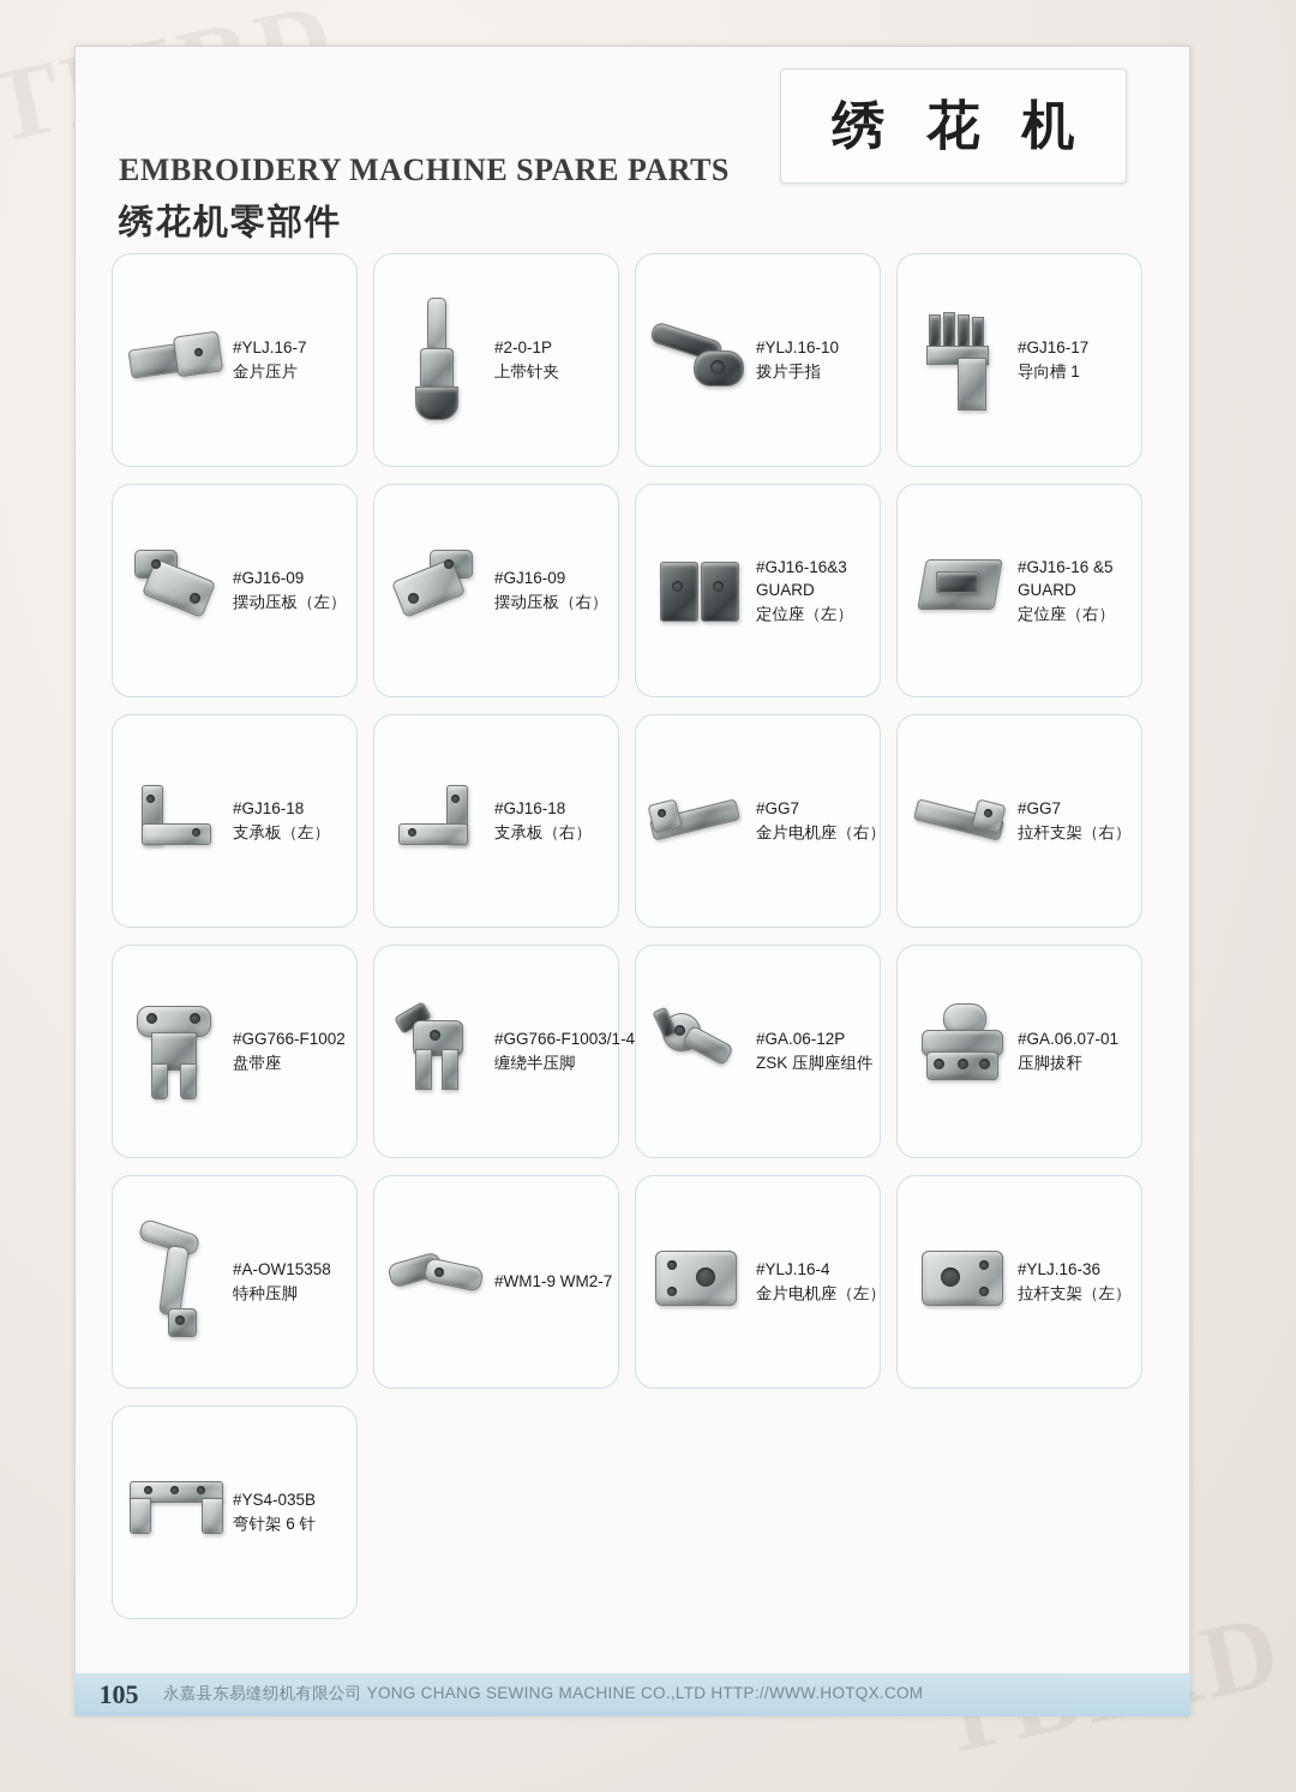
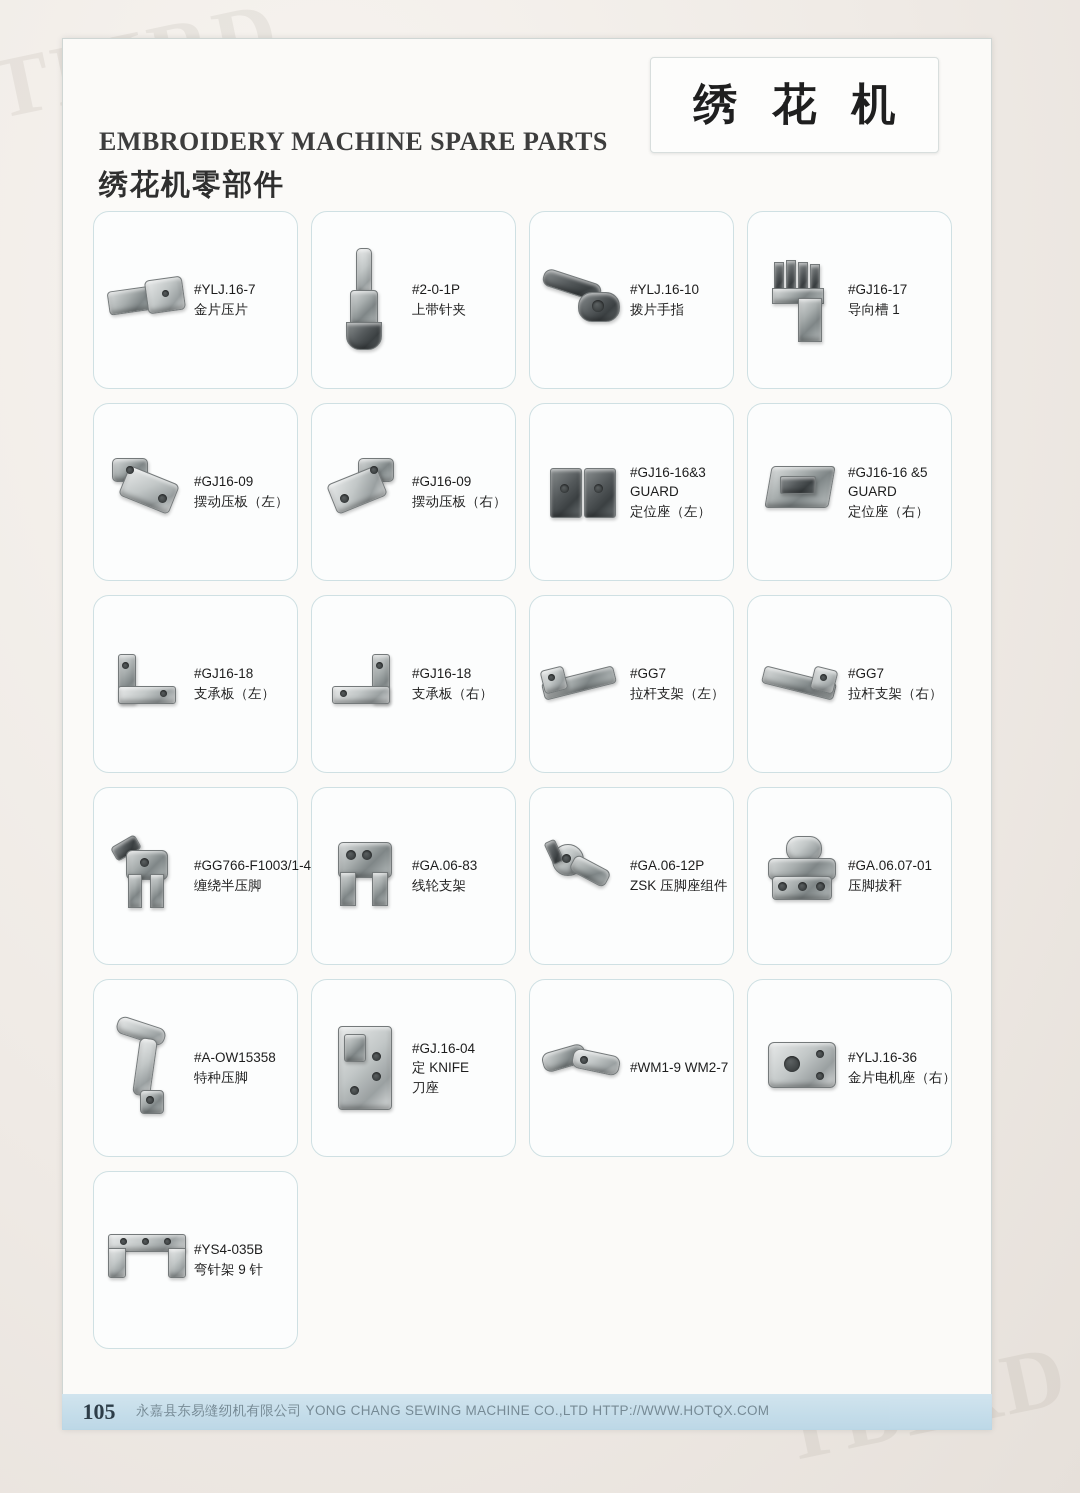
  EMBROIDERY MACHINE SPARE PARTS
  绣花机零部件
  绣 花 机
  #YLJ.16-7
  金片压片
  #2-0-1P
  上带针夹
  #YLJ.16-10
  拨片手指
  #GJ16-17
  导向槽 1
  #GJ16-09
  摆动压板（左）
  #GJ16-09
  摆动压板（右）
  #GJ16-16&3
  GUARD
  定位座（左）
  #GJ16-16 &5
  GUARD
  定位座（右）
  #GJ16-18
  支承板（左）
  #GJ16-18
  支承板（右）
  #GG7
- 金片电机座（右）
+ 拉杆支架（左）
  #GG7
  拉杆支架（右）
- #GG766-F1002
- 盘带座
  #GG766-F1003/1-4
  缠绕半压脚
+ #GA.06-83
+ 线轮支架
  #GA.06-12P
  ZSK 压脚座组件
  #GA.06.07-01
  压脚拔秆
  #A-OW15358
  特种压脚
+ #GJ.16-04
+ 定 KNIFE
+ 刀座
  #WM1-9 WM2-7
- #YLJ.16-4
- 金片电机座（左）
  #YLJ.16-36
- 拉杆支架（左）
+ 金片电机座（右）
  #YS4-035B
- 弯针架 6 针
+ 弯针架 9 针
  105
  永嘉县东易缝纫机有限公司 YONG CHANG SEWING MACHINE CO.,LTD HTTP://WWW.HOTQX.COM
